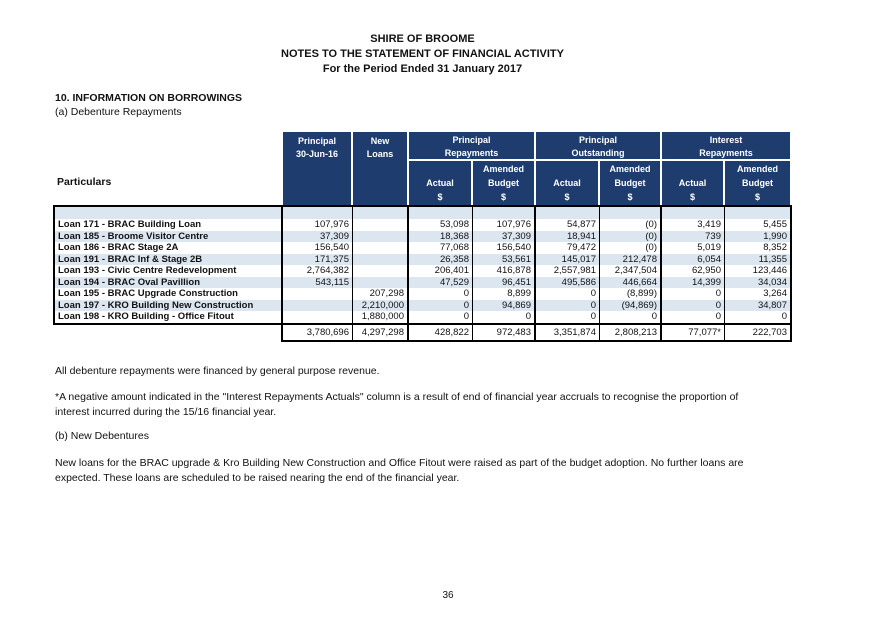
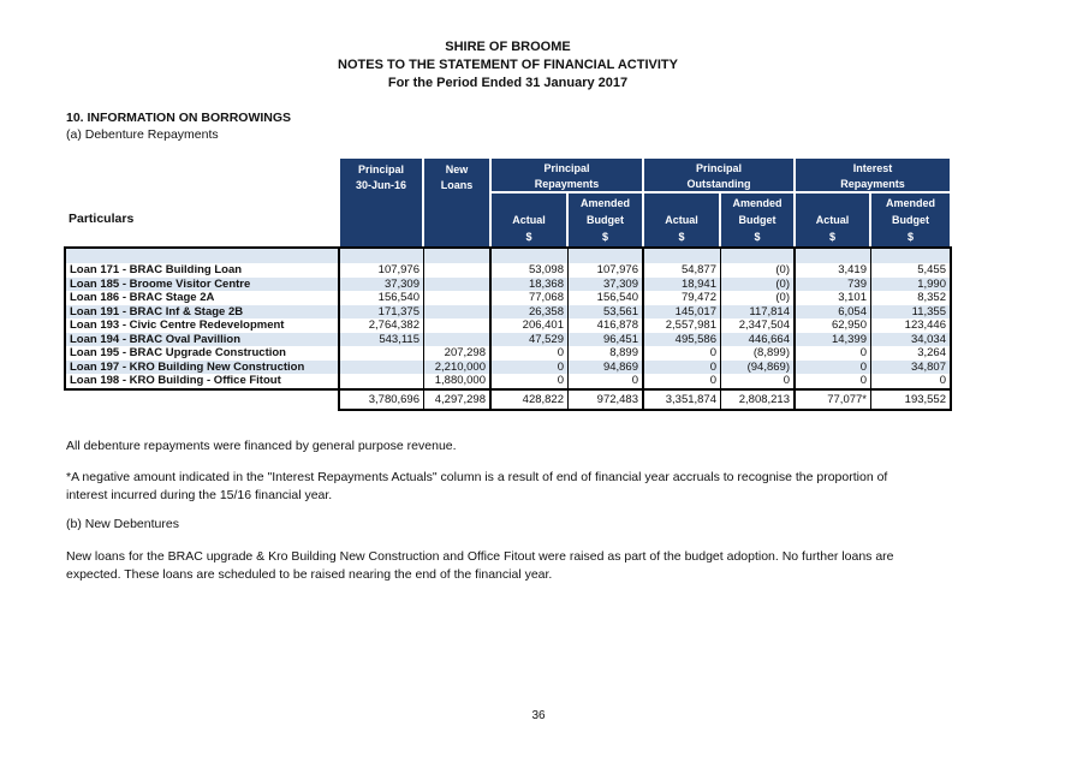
  SHIRE OF BROOME
  NOTES TO THE STATEMENT OF FINANCIAL ACTIVITY
  For the Period Ended 31 January 2017
  10. INFORMATION ON BORROWINGS
  (a) Debenture Repayments
  Particulars
  Principal
  30-Jun-16
  New
  Loans
  Principal
  Repayments
  Principal
  Outstanding
  Interest
  Repayments
  Actual
  $
  Amended
  Budget
  $
  Actual
  $
  Amended
  Budget
  $
  Actual
  $
  Amended
  Budget
  $
  Loan 171 - BRAC Building Loan
  107,976
  53,098
  107,976
  54,877
  (0)
  3,419
  5,455
  Loan 185 - Broome Visitor Centre
  37,309
  18,368
  37,309
  18,941
  (0)
  739
  1,990
  Loan 186 - BRAC Stage 2A
  156,540
  77,068
  156,540
  79,472
  (0)
- 5,019
+ 3,101
  8,352
  Loan 191 - BRAC Inf & Stage 2B
  171,375
  26,358
  53,561
  145,017
- 212,478
+ 117,814
  6,054
  11,355
  Loan 193 - Civic Centre Redevelopment
  2,764,382
  206,401
  416,878
  2,557,981
  2,347,504
  62,950
  123,446
  Loan 194 - BRAC Oval Pavillion
  543,115
  47,529
  96,451
  495,586
  446,664
  14,399
  34,034
  Loan 195 - BRAC Upgrade Construction
  207,298
  0
  8,899
  0
  (8,899)
  0
  3,264
  Loan 197 - KRO Building New Construction
  2,210,000
  0
  94,869
  0
  (94,869)
  0
  34,807
  Loan 198 - KRO Building - Office Fitout
  1,880,000
  0
  0
  0
  0
  0
  0
  3,780,696
  4,297,298
  428,822
  972,483
  3,351,874
  2,808,213
  77,077*
- 222,703
+ 193,552
  All debenture repayments were financed by general purpose revenue.
  *A negative amount indicated in the "Interest Repayments Actuals" column is a result of end of financial year accruals to recognise the proportion of
  interest incurred during the 15/16 financial year.
  (b) New Debentures
  New loans for the BRAC upgrade & Kro Building New Construction and Office Fitout were raised as part of the budget adoption. No further loans are
  expected. These loans are scheduled to be raised nearing the end of the financial year.
  36
